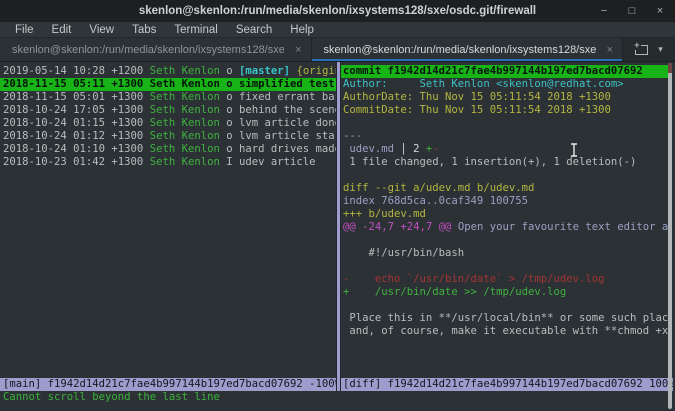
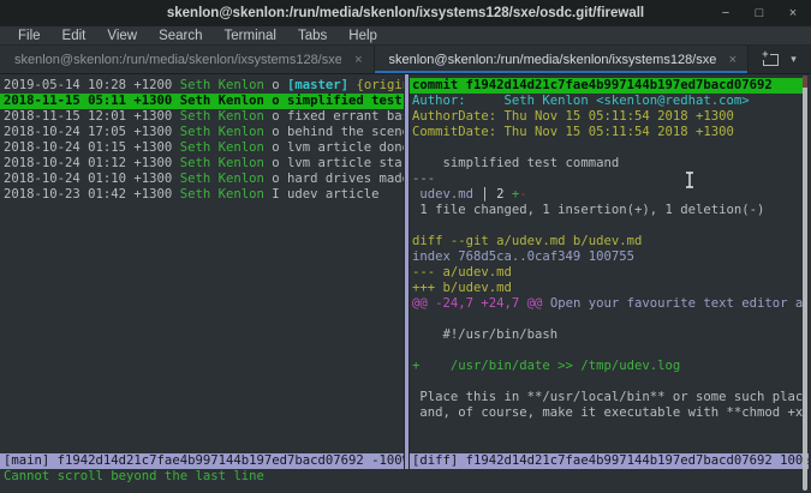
  skenlon@skenlon:/run/media/skenlon/ixsystems128/sxe/osdc.git/firewall
  −
  □
  ×
  File
  Edit
  View
- Tabs
+ Search
  Terminal
- Search
+ Tabs
  Help
  skenlon@skenlon:/run/media/skenlon/ixsystems128/sxe
  ×
  skenlon@skenlon:/run/media/skenlon/ixsystems128/sxe
  ×
  ▾
  2019-05-14 10:28 +1200 Seth Kenlon o [master] {origi
  2018-11-15 05:11 +1300 Seth Kenlon o simplified test
- 2018-11-15 05:01 +1300 Seth Kenlon o fixed errant ba
+ 2018-11-15 12:01 +1300 Seth Kenlon o fixed errant ba
  2018-10-24 17:05 +1300 Seth Kenlon o behind the scen
  2018-10-24 01:15 +1300 Seth Kenlon o lvm article don
  2018-10-24 01:12 +1300 Seth Kenlon o lvm article sta
  2018-10-24 01:10 +1300 Seth Kenlon o hard drives mad
  2018-10-23 01:42 +1300 Seth Kenlon I udev article
  commit f1942d14d21c7fae4b997144b197ed7bacd07692
  Author: Seth Kenlon <skenlon@redhat.com>
  AuthorDate: Thu Nov 15 05:11:54 2018 +1300
  CommitDate: Thu Nov 15 05:11:54 2018 +1300
+ simplified test command
  ---
  udev.md │ 2 +-
  1 file changed, 1 insertion(+), 1 deletion(-)
  diff --git a/udev.md b/udev.md
  index 768d5ca..0caf349 100755
+ --- a/udev.md
  +++ b/udev.md
  @@ -24,7 +24,7 @@ Open your favourite text editor a
  #!/usr/bin/bash
- - echo `/usr/bin/date` > /tmp/udev.log
  + /usr/bin/date >> /tmp/udev.log
  Place this in **/usr/local/bin** or some such plac
  and, of course, make it executable with **chmod +x
  [main] f1942d14d21c7fae4b997144b197ed7bacd07692 -100
  [diff] f1942d14d21c7fae4b997144b197ed7bacd07692 100
  Cannot scroll beyond the last line
